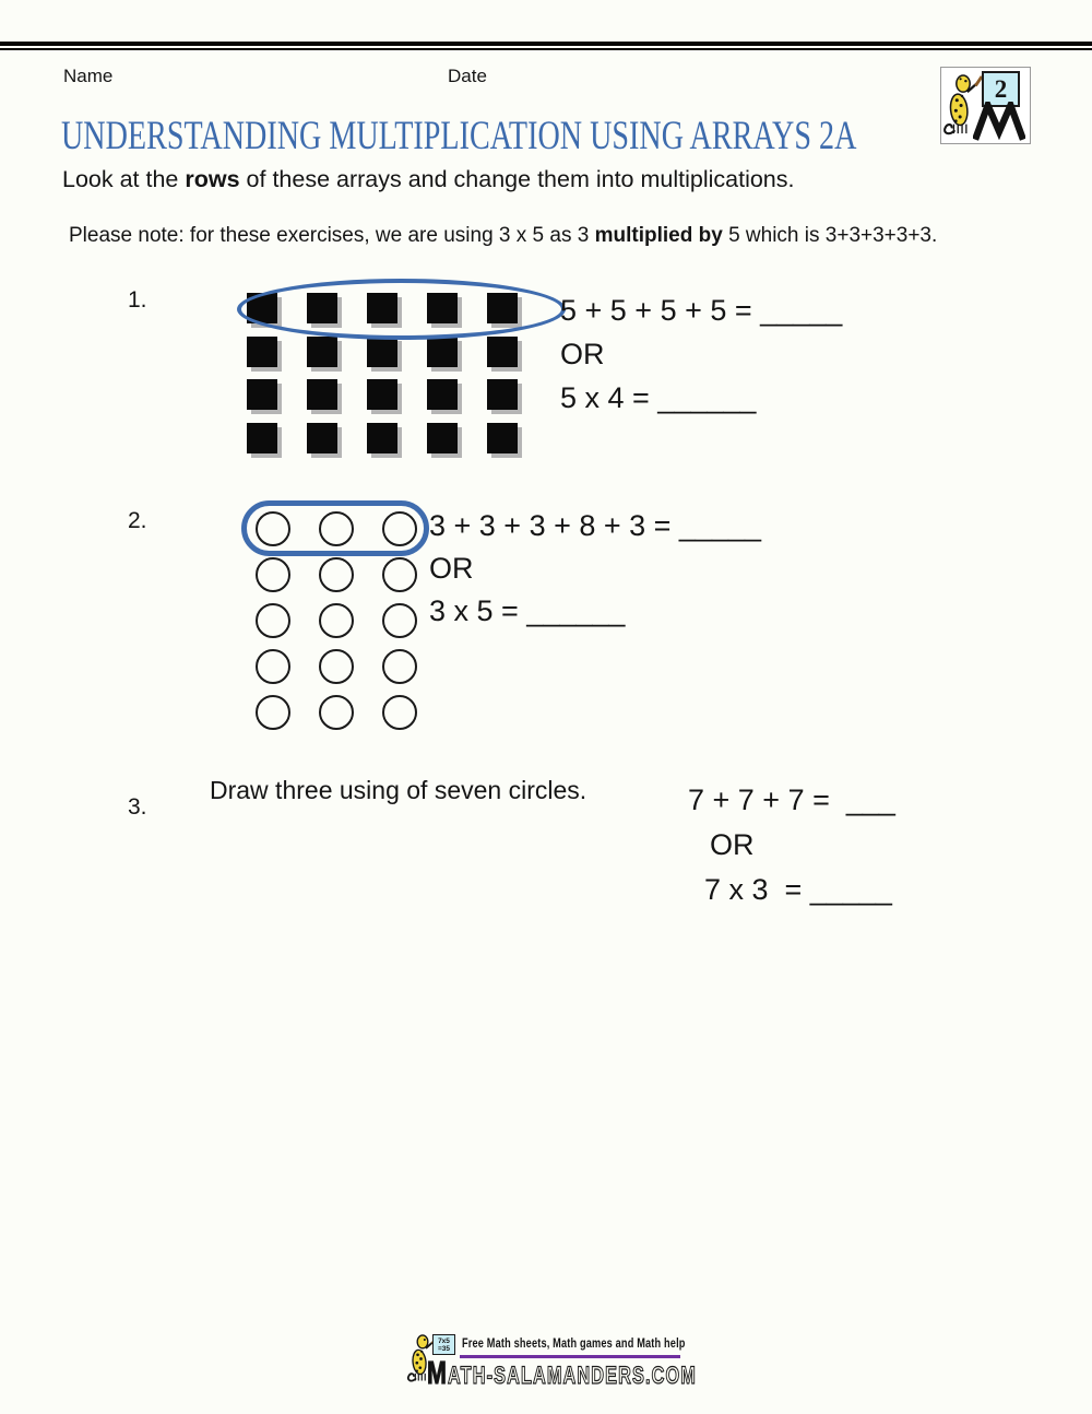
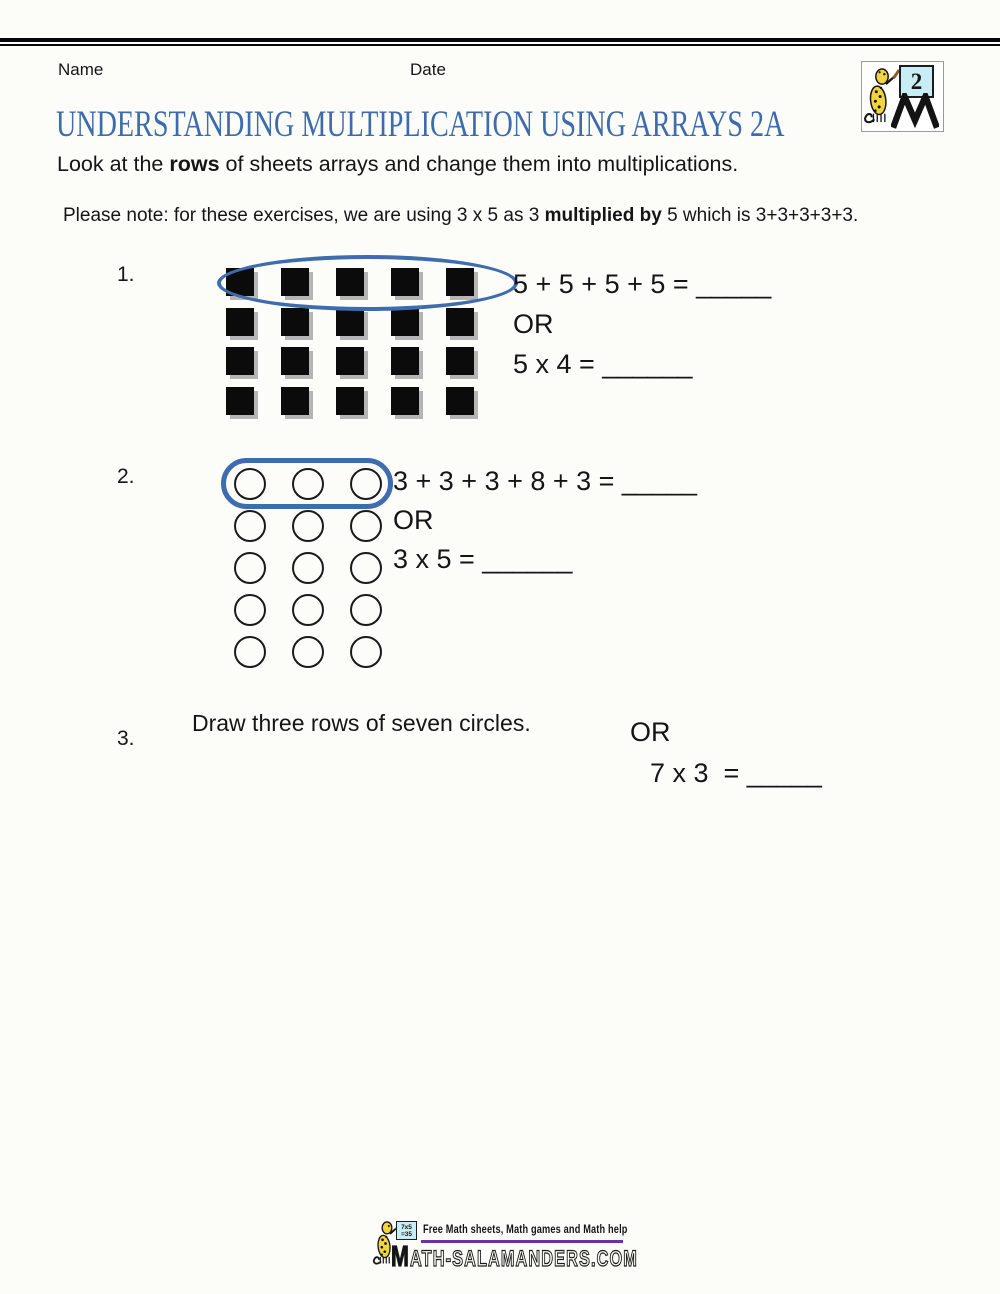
  Name
  Date
  2
  UNDERSTANDING MULTIPLICATION USING ARRAYS 2A
- Look at the rows of these arrays and change them into multiplications.
+ Look at the rows of sheets arrays and change them into multiplications.
  Please note: for these exercises, we are using 3 x 5 as 3 multiplied by 5 which is 3+3+3+3+3.
  1.
  5 + 5 + 5 + 5 = _____
  OR
  5 x 4 = ______
  2.
  3 + 3 + 3 + 8 + 3 = _____
  OR
  3 x 5 = ______
  3.
- Draw three using of seven circles.
+ Draw three rows of seven circles.
- 7 + 7 + 7 = ___
  OR
  7 x 3 = _____
  Free Math sheets, Math games and Math help
  MATH-SALAMANDERS.COM
